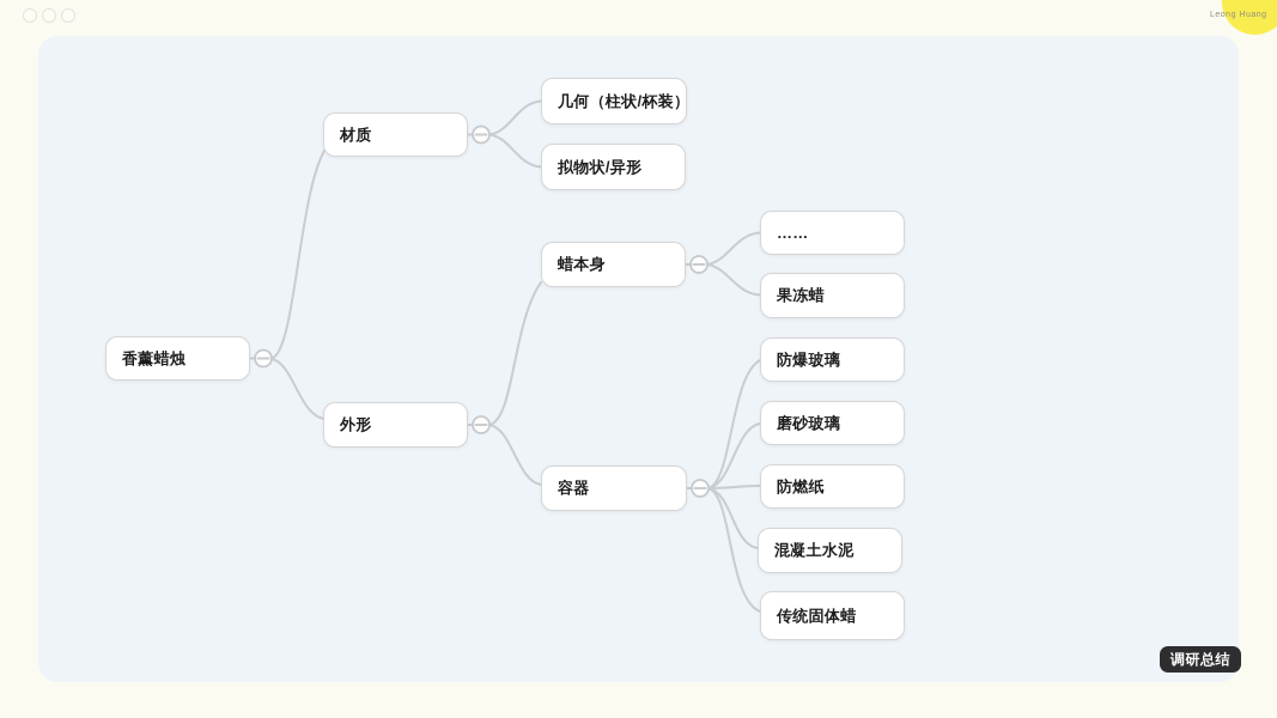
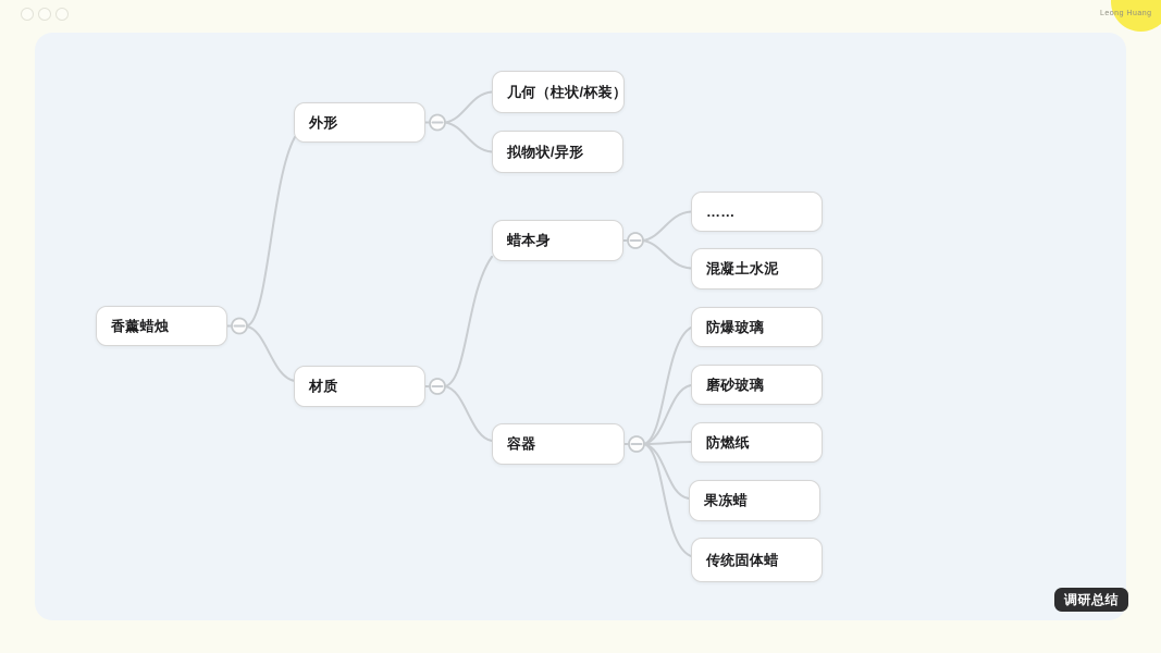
  香薰蜡烛
- 材质
+ 外形
  几何（柱状/杯装）
  拟物状/异形
- 外形
+ 材质
  蜡本身
  ……
- 果冻蜡
+ 混凝土水泥
  容器
  防爆玻璃
  磨砂玻璃
  防燃纸
- 混凝土水泥
+ 果冻蜡
  传统固体蜡
  调研总结
